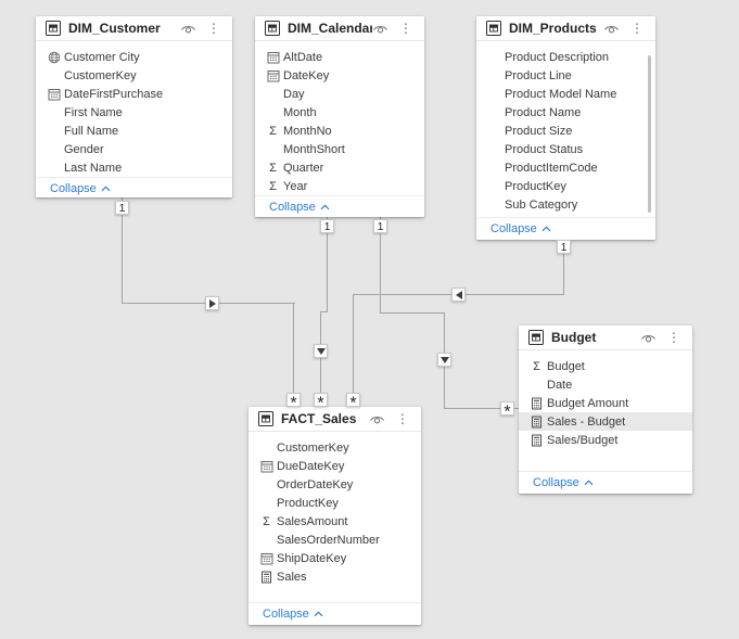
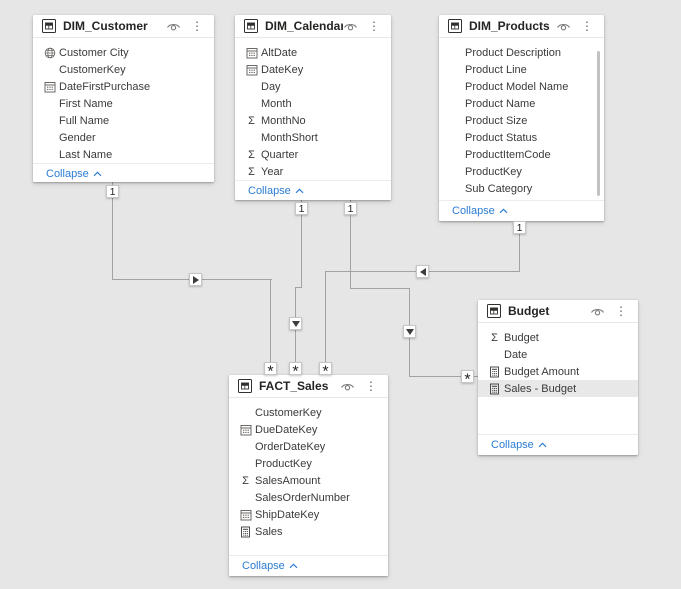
  DIM_Customer
  ⋮
  Customer City
  CustomerKey
  DateFirstPurchase
  First Name
  Full Name
  Gender
  Last Name
  Collapse
  DIM_Calendar
  ⋮
  AltDate
  DateKey
  Day
  Month
  Σ
  MonthNo
  MonthShort
  Σ
  Quarter
  Σ
  Year
  Collapse
  DIM_Products
  ⋮
  Product Description
  Product Line
  Product Model Name
  Product Name
  Product Size
  Product Status
  ProductItemCode
  ProductKey
  Sub Category
  Collapse
  Budget
  ⋮
  Σ
  Budget
  Date
  Budget Amount
  Sales - Budget
- Sales/Budget
  Collapse
  FACT_Sales
  ⋮
  CustomerKey
  DueDateKey
  OrderDateKey
  ProductKey
  Σ
  SalesAmount
  SalesOrderNumber
  ShipDateKey
  Sales
  Collapse
  1
  *
  1
  *
  1
  *
  1
  *
